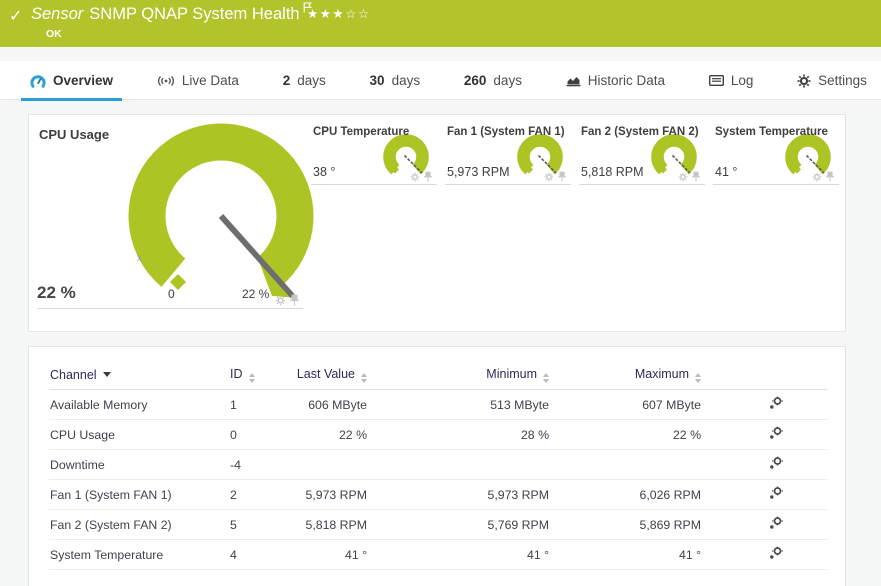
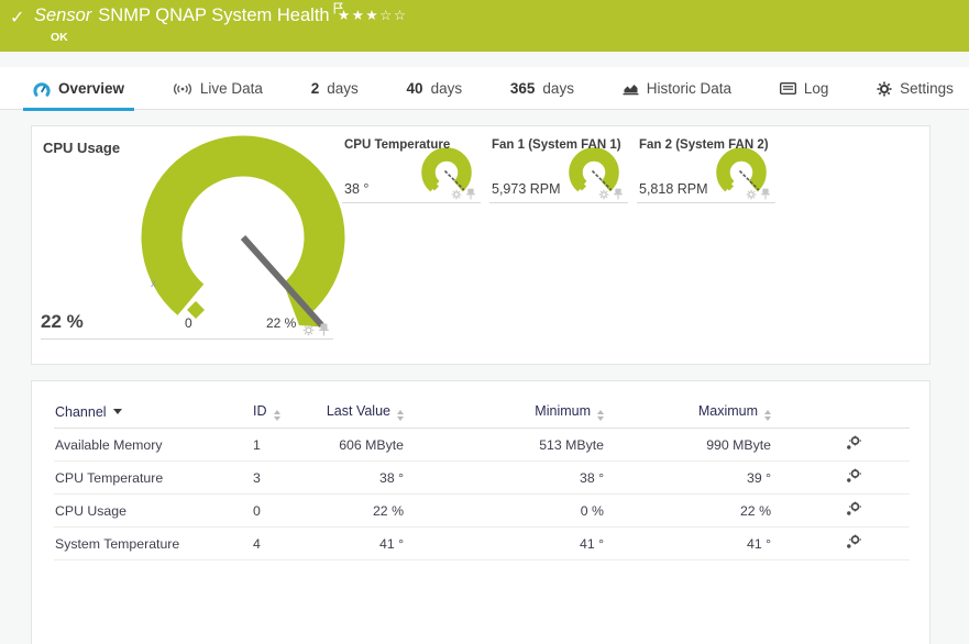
  ✓
  Sensor SNMP QNAP System Health
  ★★★☆☆
  OK
  Overview
  Live Data
  2
  days
- 30
+ 40
  days
- 260
+ 365
  days
  Historic Data
  Log
  Settings
  CPU Usage
  x
  22 %
  0
  22 %
  CPU Temperature
  38 °
  Fan 1 (System FAN 1)
  5,973 RPM
  Fan 2 (System FAN 2)
  5,818 RPM
- System Temperature
- 41 °
  Channel	ID	Last Value	Minimum	Maximum
- Available Memory	1	606 MByte	513 MByte	607 MByte
+ Available Memory	1	606 MByte	513 MByte	990 MByte
+ CPU Temperature	3	38 °	38 °	39 °
- CPU Usage	0	22 %	28 %	22 %
+ CPU Usage	0	22 %	0 %	22 %
- Downtime	-4
- Fan 1 (System FAN 1)	2	5,973 RPM	5,973 RPM	6,026 RPM
- Fan 2 (System FAN 2)	5	5,818 RPM	5,769 RPM	5,869 RPM
  System Temperature	4	41 °	41 °	41 °
